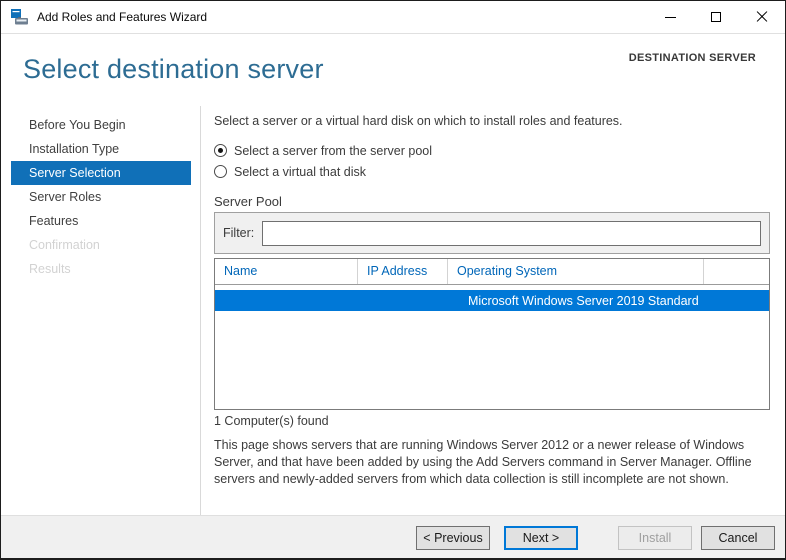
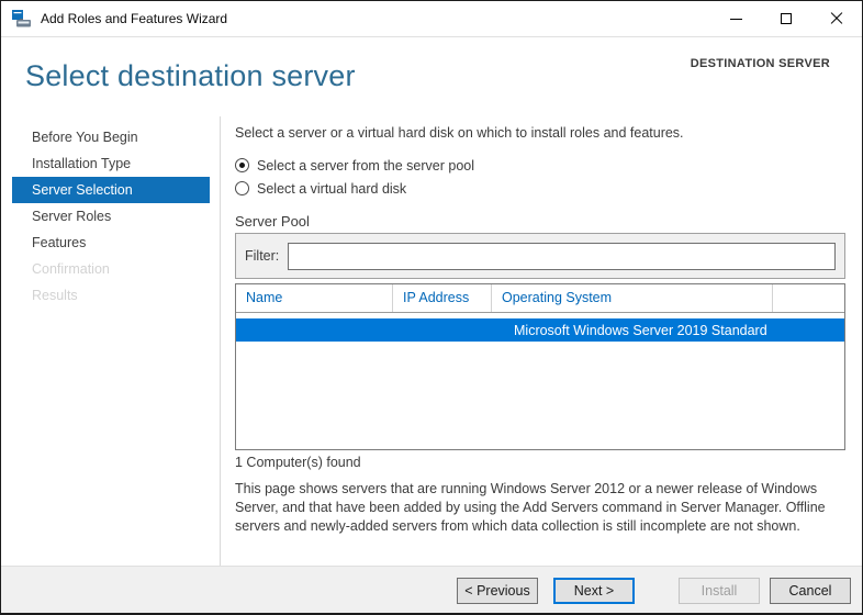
  Add Roles and Features Wizard
  Select destination server
  DESTINATION SERVER
  Before You Begin
  Installation Type
  Server Selection
  Server Roles
  Features
  Confirmation
  Results
  Select a server or a virtual hard disk on which to install roles and features.
  Select a server from the server pool
- Select a virtual that disk
+ Select a virtual hard disk
  Server Pool
  Filter:
  Name
  IP Address
  Operating System
  Microsoft Windows Server 2019 Standard
  1 Computer(s) found
  This page shows servers that are running Windows Server 2012 or a newer release of Windows Server, and that have been added by using the Add Servers command in Server Manager. Offline servers and newly-added servers from which data collection is still incomplete are not shown.
  < Previous
  Next >
  Install
  Cancel
